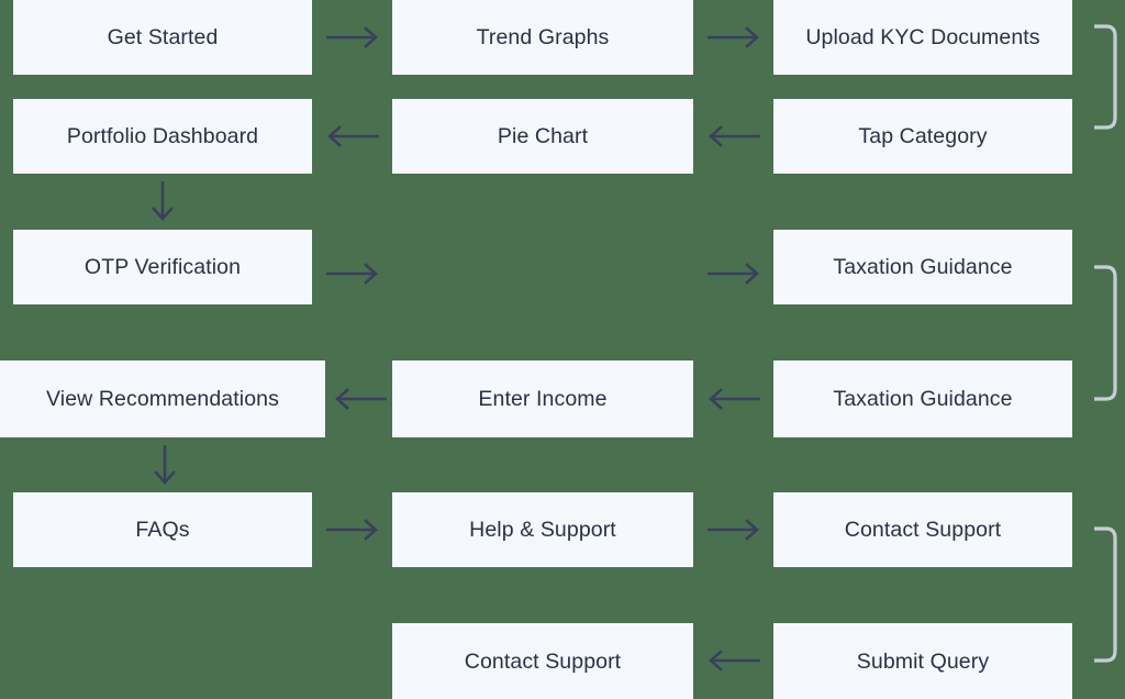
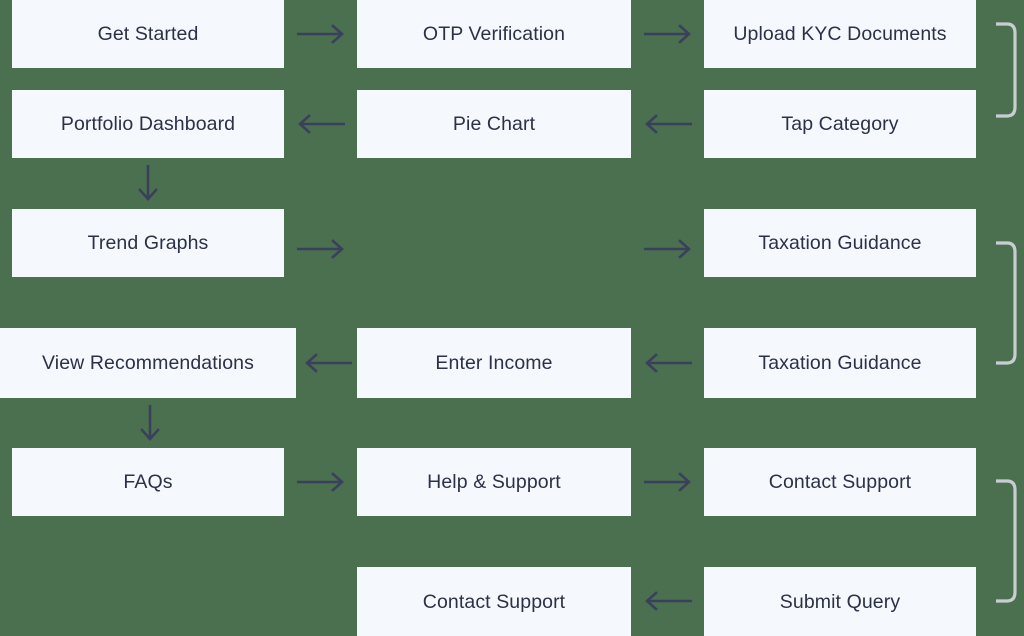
  Get Started
- Trend Graphs
+ OTP Verification
  Upload KYC Documents
  Portfolio Dashboard
  Pie Chart
  Tap Category
- OTP Verification
+ Trend Graphs
  Taxation Guidance
  View Recommendations
  Enter Income
  Taxation Guidance
  FAQs
  Help & Support
  Contact Support
  Contact Support
  Submit Query
